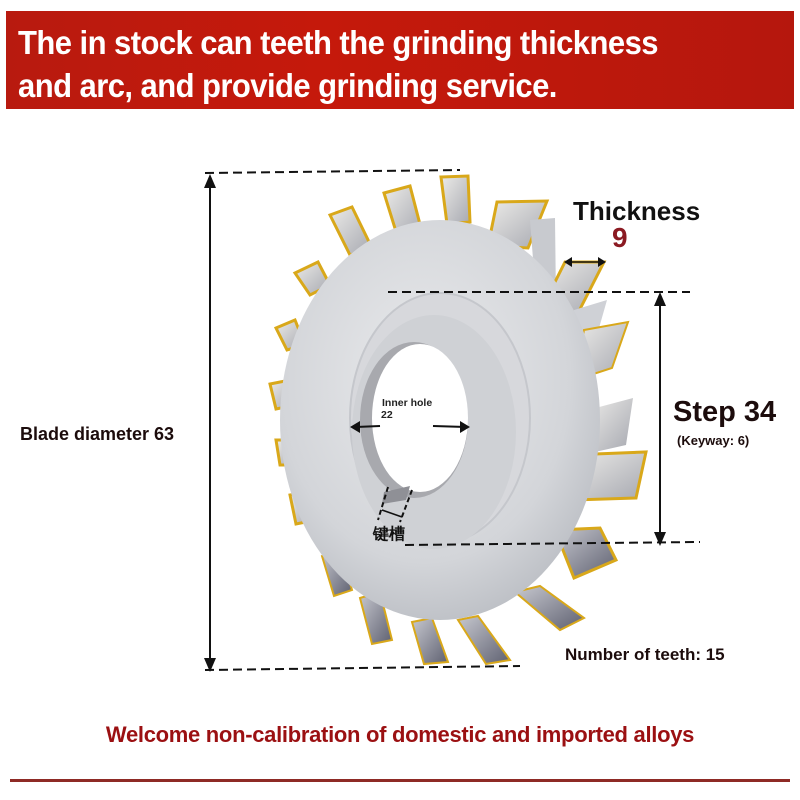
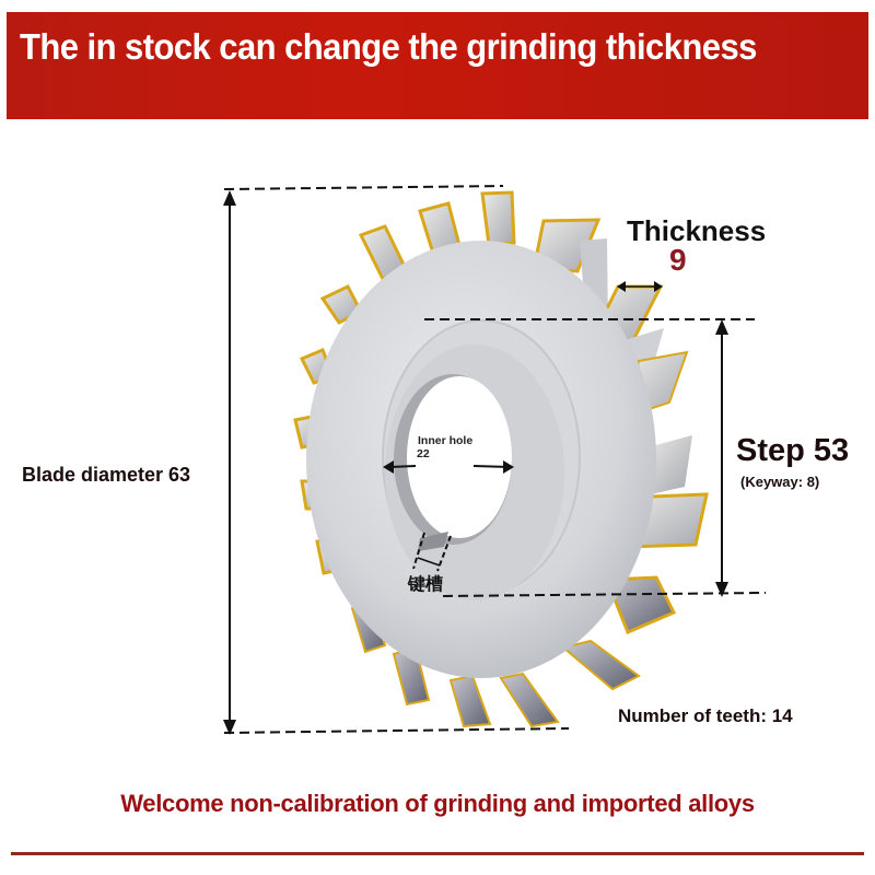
- The in stock can teeth the grinding thickness
+ The in stock can change the grinding thickness
- and arc, and provide grinding service.
  Thickness
  9
- Step 34
+ Step 53
- (Keyway: 6)
+ (Keyway: 8)
  Blade diameter 63
- Number of teeth: 15
+ Number of teeth: 14
  Inner hole
  22
  键槽
- Welcome non-calibration of domestic and imported alloys
+ Welcome non-calibration of grinding and imported alloys
